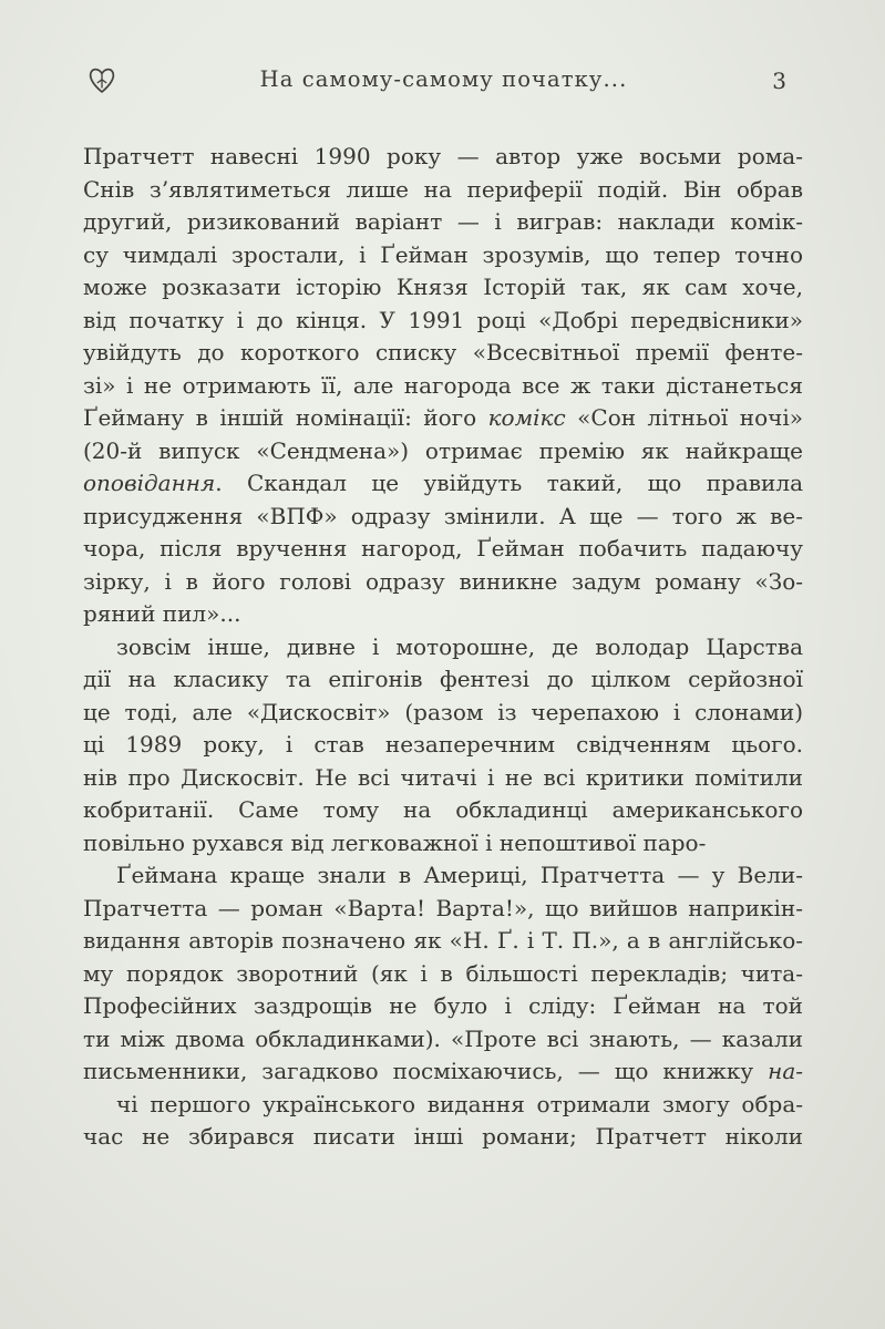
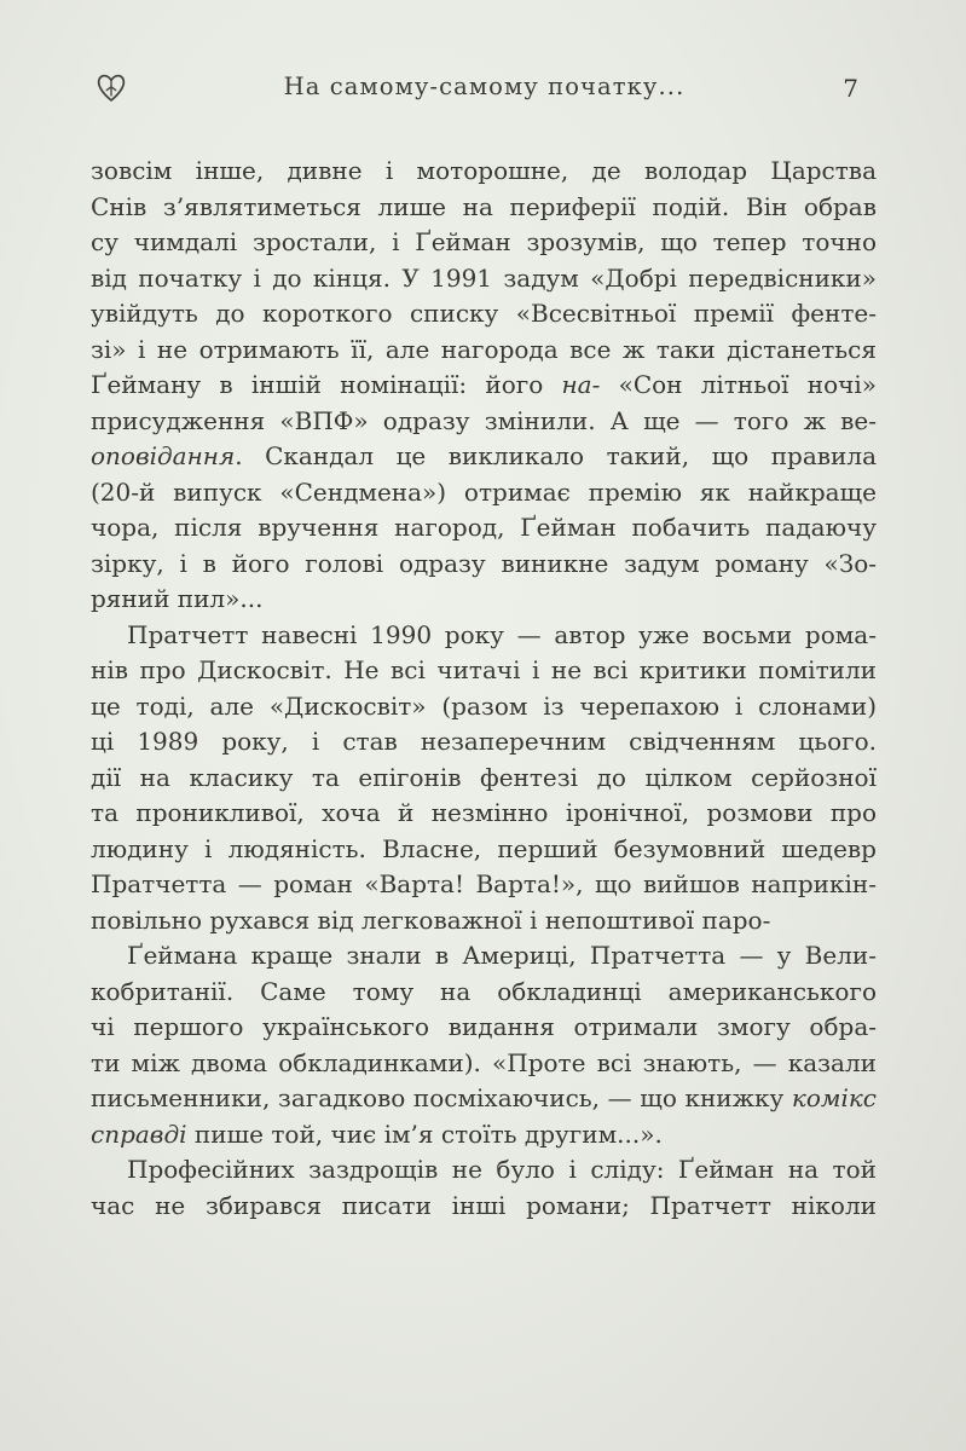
  На самому-самому початку...
- 3
+ 7
- Пратчетт навесні 1990 року — автор уже восьми рома-
+ зовсім інше, дивне і моторошне, де володар Царства
  Снів з’являтиметься лише на периферії подій. Він обрав
- другий, ризикований варіант — і виграв: наклади комік-
  су чимдалі зростали, і Ґейман зрозумів, що тепер точно
- може розказати історію Князя Історій так, як сам хоче,
- від початку і до кінця. У 1991 році «Добрі передвісники»
+ від початку і до кінця. У 1991 задум «Добрі передвісники»
  увійдуть до короткого списку «Всесвітньої премії фенте-
  зі» і не отримають її, але нагорода все ж таки дістанеться
- Ґейману в іншій номінації: його комікс «Сон літньої ночі»
+ Ґейману в іншій номінації: його на- «Сон літньої ночі»
- (20-й випуск «Сендмена») отримає премію як найкраще
+ присудження «ВПФ» одразу змінили. А ще — того ж ве-
- оповідання. Скандал це увійдуть такий, що правила
+ оповідання. Скандал це викликало такий, що правила
- присудження «ВПФ» одразу змінили. А ще — того ж ве-
+ (20-й випуск «Сендмена») отримає премію як найкраще
  чора, після вручення нагород, Ґейман побачить падаючу
  зірку, і в його голові одразу виникне задум роману «Зо-
  ряний пил»...
- зовсім інше, дивне і моторошне, де володар Царства
+ Пратчетт навесні 1990 року — автор уже восьми рома-
- дії на класику та епігонів фентезі до цілком серйозної
+ нів про Дискосвіт. Не всі читачі і не всі критики помітили
  це тоді, але «Дискосвіт» (разом із черепахою і слонами)
  ці 1989 року, і став незаперечним свідченням цього.
- нів про Дискосвіт. Не всі читачі і не всі критики помітили
+ дії на класику та епігонів фентезі до цілком серйозної
+ та проникливої, хоча й незмінно іронічної, розмови про
+ людину і людяність. Власне, перший безумовний шедевр
- кобританії. Саме тому на обкладинці американського
+ Пратчетта — роман «Варта! Варта!», що вийшов наприкін-
  повільно рухався від легковажної і непоштивої паро-
  Ґеймана краще знали в Америці, Пратчетта — у Вели-
- Пратчетта — роман «Варта! Варта!», що вийшов наприкін-
+ кобританії. Саме тому на обкладинці американського
- видання авторів позначено як «Н. Ґ. і Т. П.», а в англійсько-
- му порядок зворотний (як і в більшості перекладів; чита-
- Професійних заздрощів не було і сліду: Ґейман на той
+ чі першого українського видання отримали змогу обра-
  ти між двома обкладинками). «Проте всі знають, — казали
- письменники, загадково посміхаючись, — що книжку на-
+ письменники, загадково посміхаючись, — що книжку комікс
+ справді пише той, чиє ім’я стоїть другим...».
- чі першого українського видання отримали змогу обра-
+ Професійних заздрощів не було і сліду: Ґейман на той
  час не збирався писати інші романи; Пратчетт ніколи
